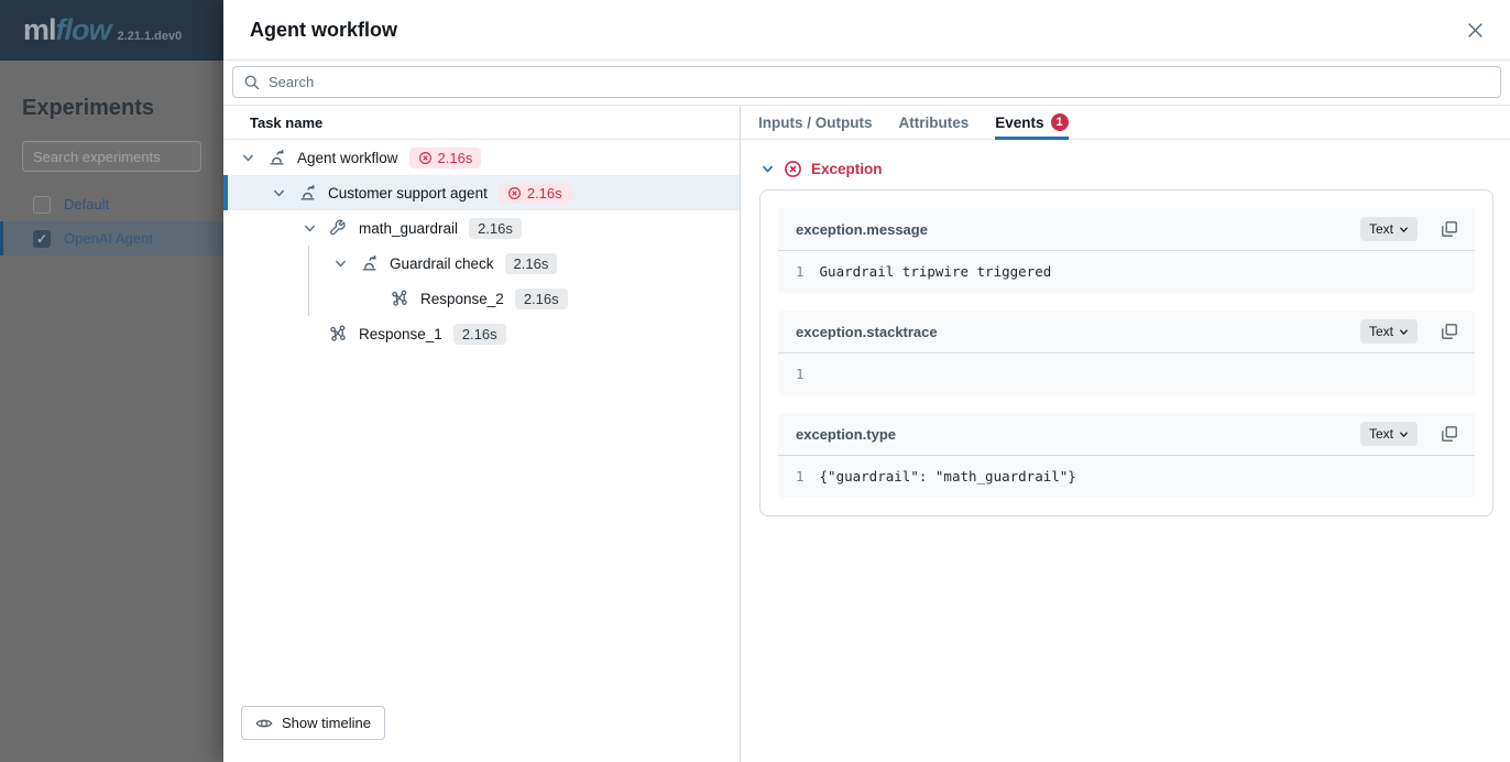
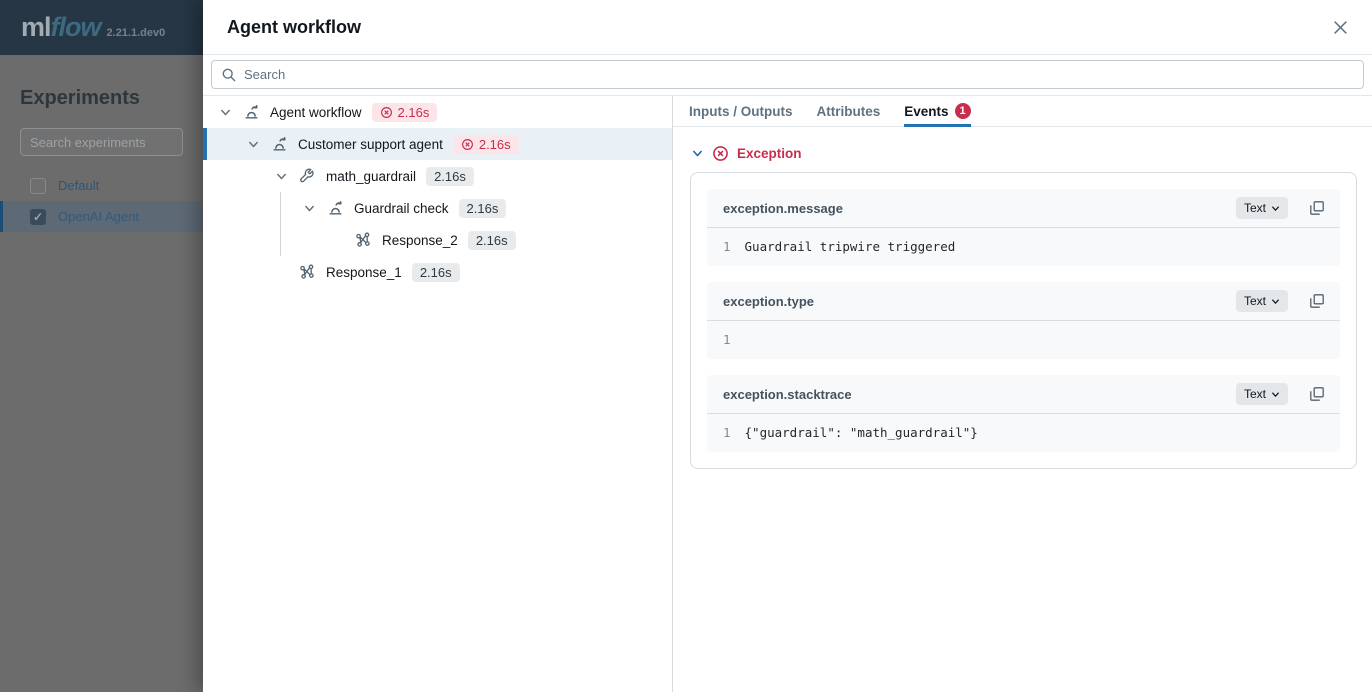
  ml
  flow
  2.21.1.dev0
  Experiments
  Search experiments
  Default
  ✓
  OpenAI Agent
  Agent workflow
  Search
- Task name
  Agent workflow
  2.16s
  Customer support agent
  2.16s
  math_guardrail
  2.16s
  Guardrail check
  2.16s
  Response_2
  2.16s
  Response_1
  2.16s
- Show timeline
  Inputs / Outputs
  Attributes
  Events
  1
  Exception
  exception.message
  Text
  1
  Guardrail tripwire triggered
- exception.stacktrace
+ exception.type
  Text
  1
- exception.type
+ exception.stacktrace
  Text
  1
  {"guardrail": "math_guardrail"}
